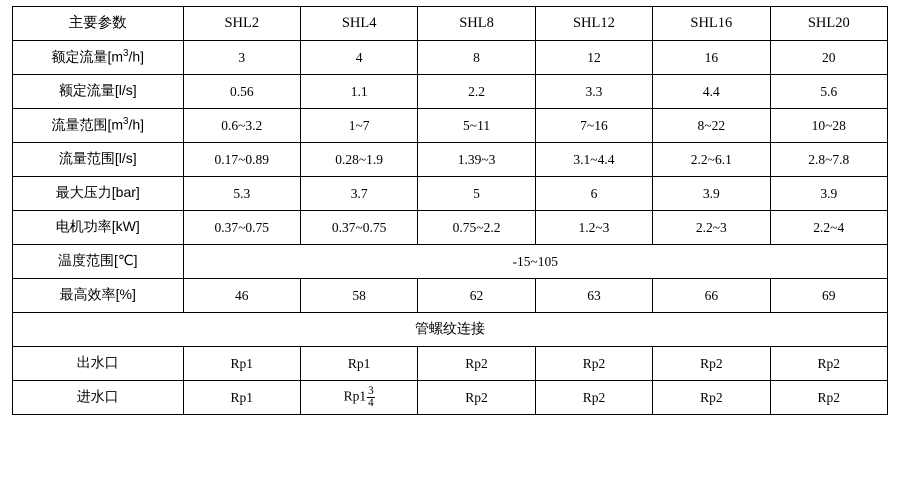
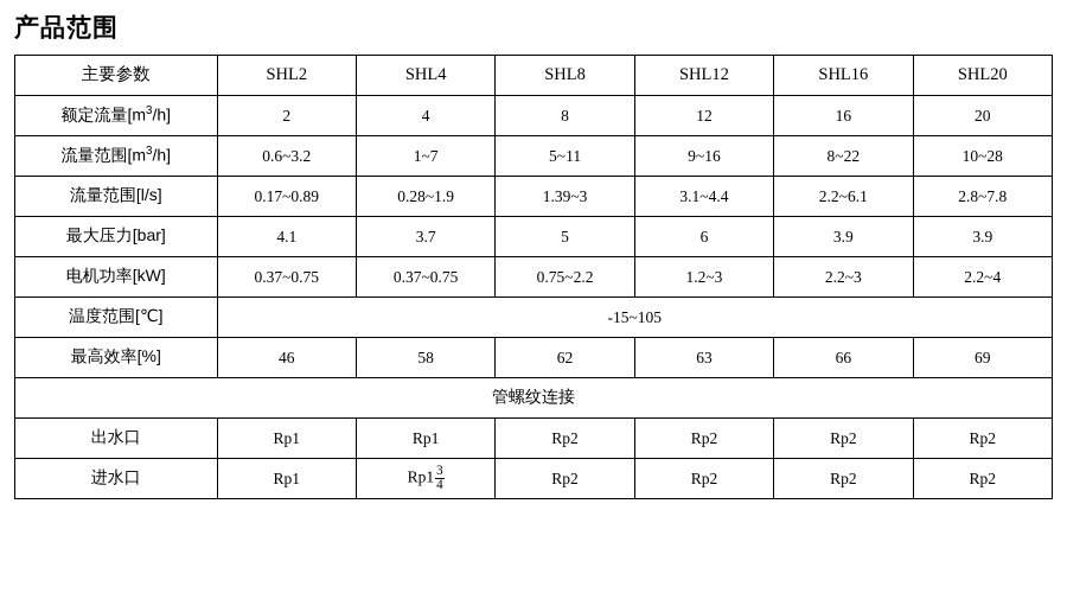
+ 产品范围
  主要参数	SHL2	SHL4	SHL8	SHL12	SHL16	SHL20
- 额定流量[m3/h]	3	4	8	12	16	20
+ 额定流量[m3/h]	2	4	8	12	16	20
- 额定流量[l/s]	0.56	1.1	2.2	3.3	4.4	5.6
- 流量范围[m3/h]	0.6~3.2	1~7	5~11	7~16	8~22	10~28
+ 流量范围[m3/h]	0.6~3.2	1~7	5~11	9~16	8~22	10~28
  流量范围[l/s]	0.17~0.89	0.28~1.9	1.39~3	3.1~4.4	2.2~6.1	2.8~7.8
- 最大压力[bar]	5.3	3.7	5	6	3.9	3.9
+ 最大压力[bar]	4.1	3.7	5	6	3.9	3.9
  电机功率[kW]	0.37~0.75	0.37~0.75	0.75~2.2	1.2~3	2.2~3	2.2~4
  温度范围[℃]	-15~105
  最高效率[%]	46	58	62	63	66	69
  管螺纹连接
  出水口	Rp1	Rp1	Rp2	Rp2	Rp2	Rp2
  进水口	Rp1	Rp1 34	Rp2	Rp2	Rp2	Rp2
